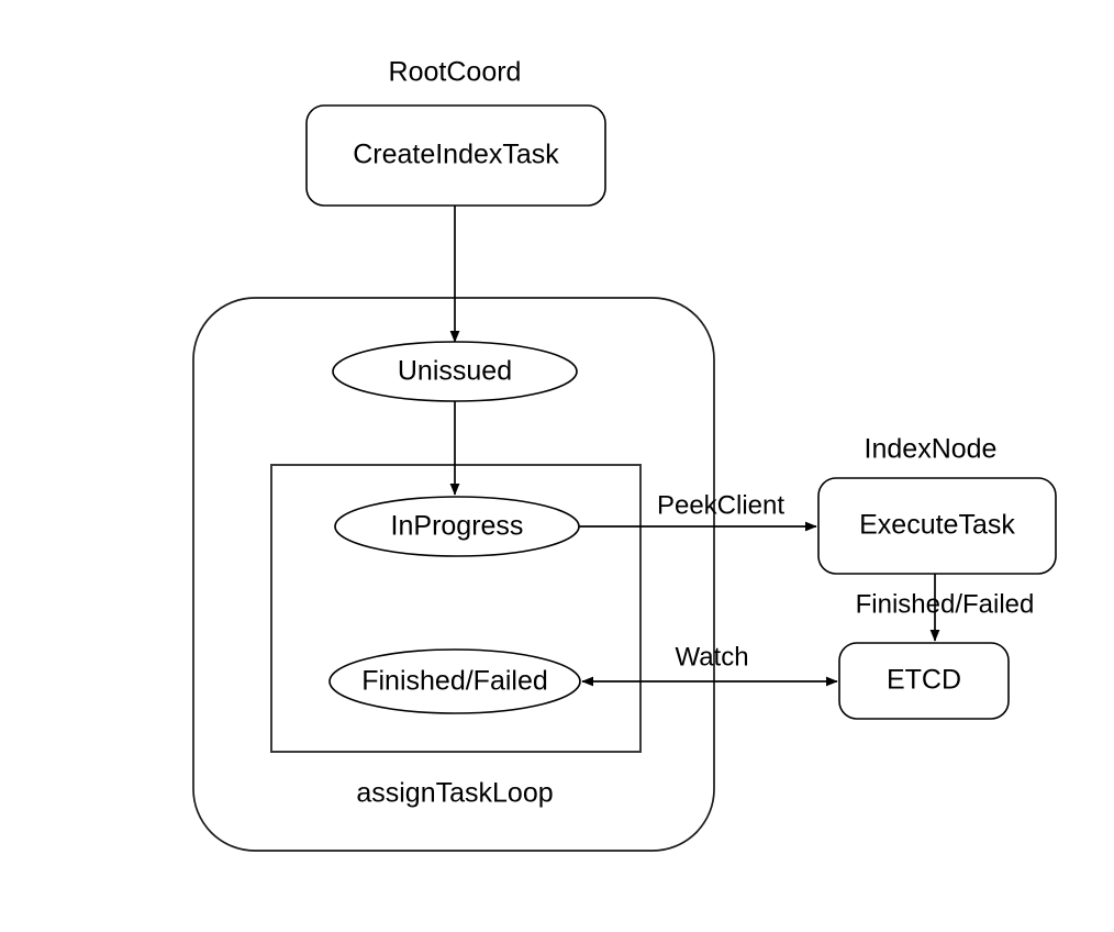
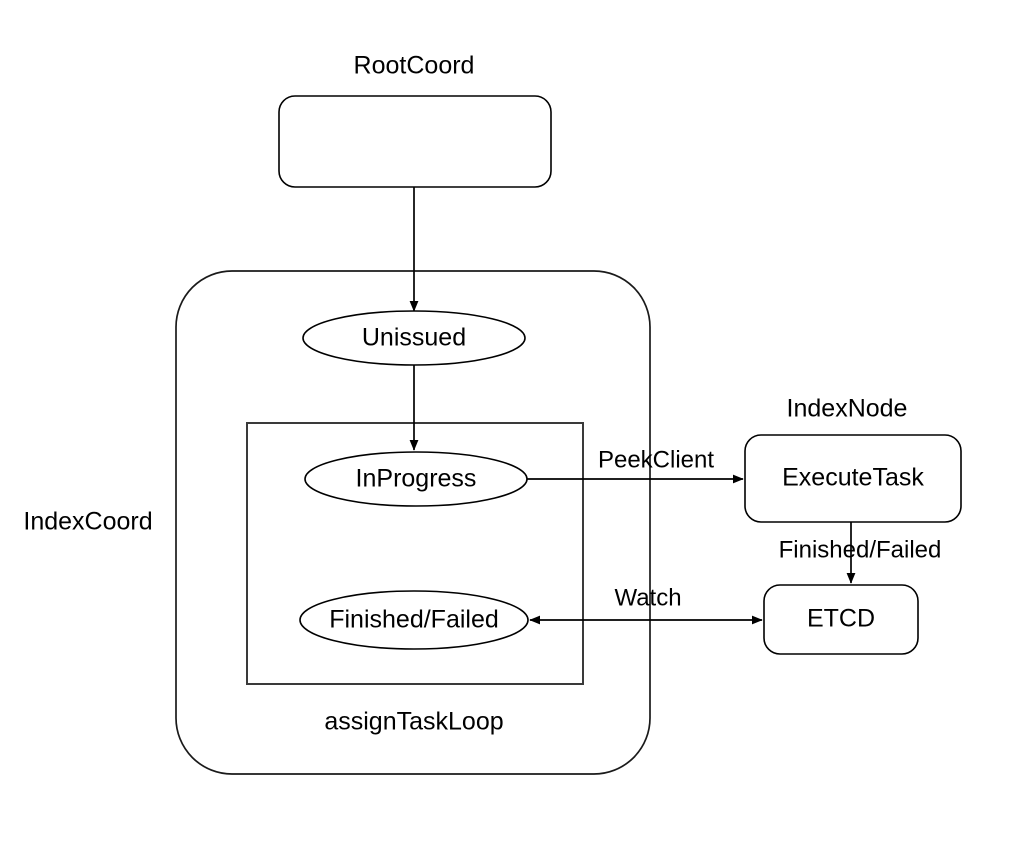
+ IndexCoord
  assignTaskLoop
  RootCoord
  IndexNode
  PeekClient
  Finished/Failed
  Watch
- CreateIndexTask
  Unissued
  InProgress
  Finished/Failed
  ExecuteTask
  ETCD
